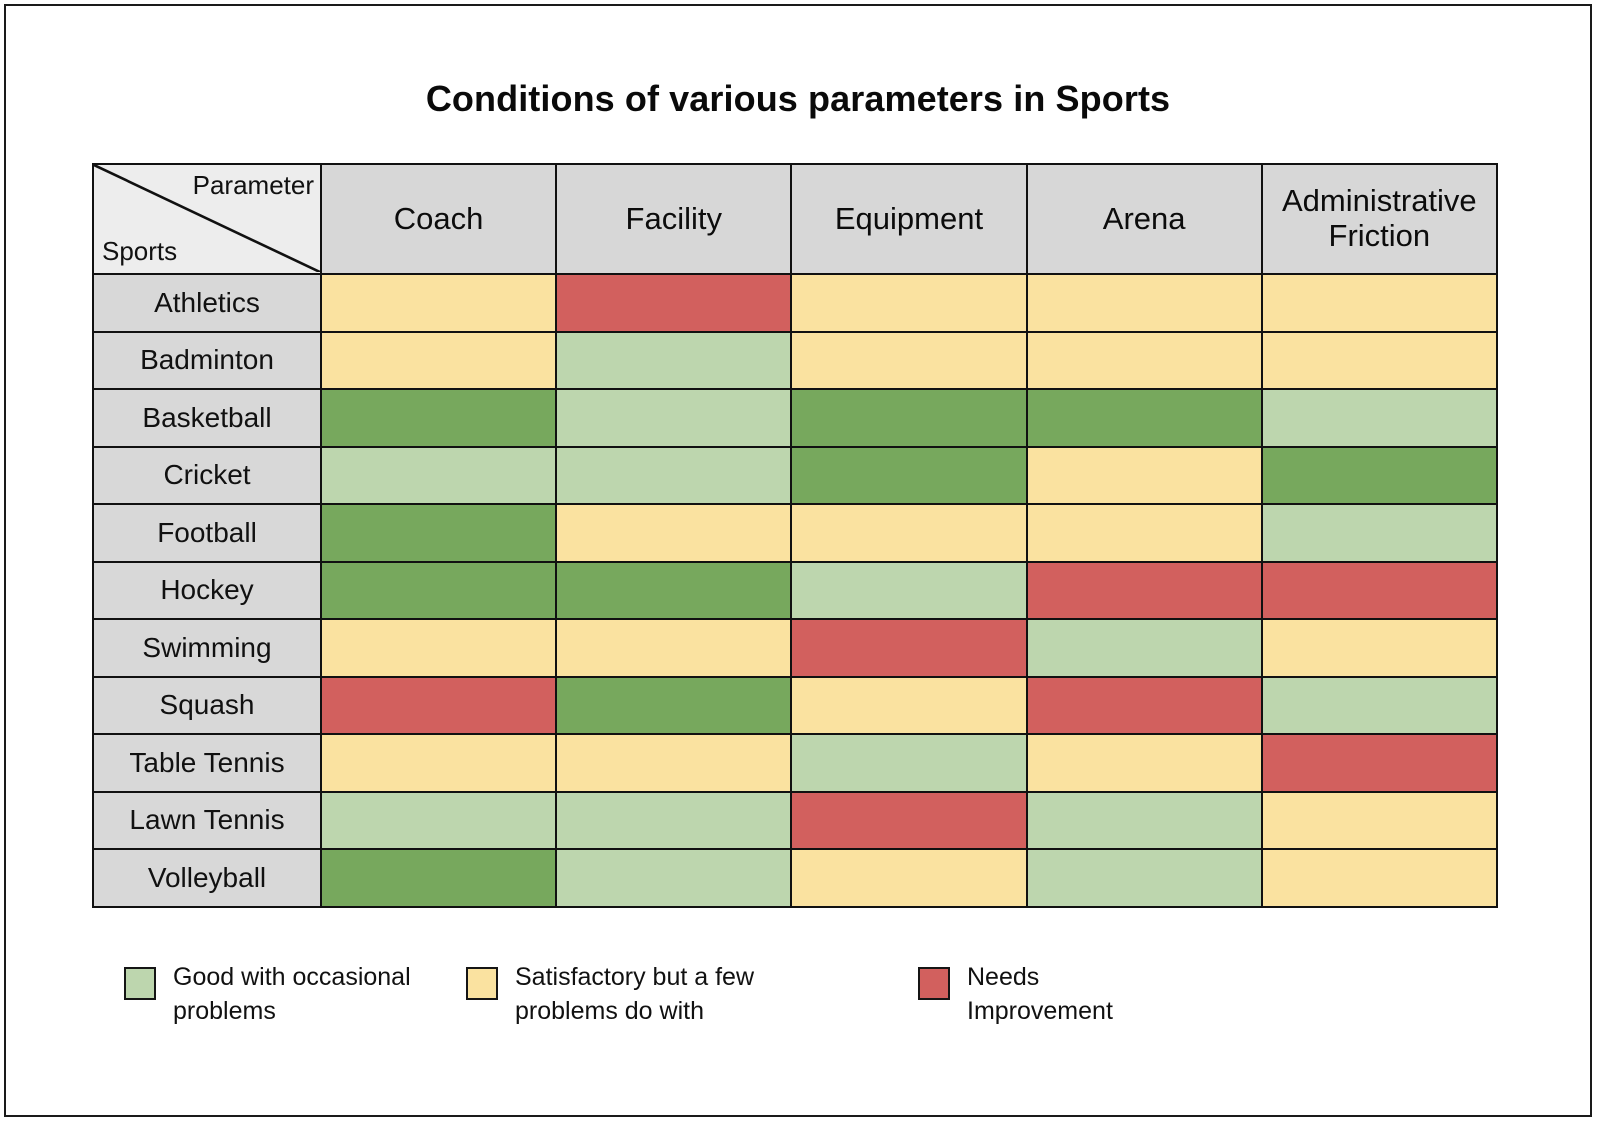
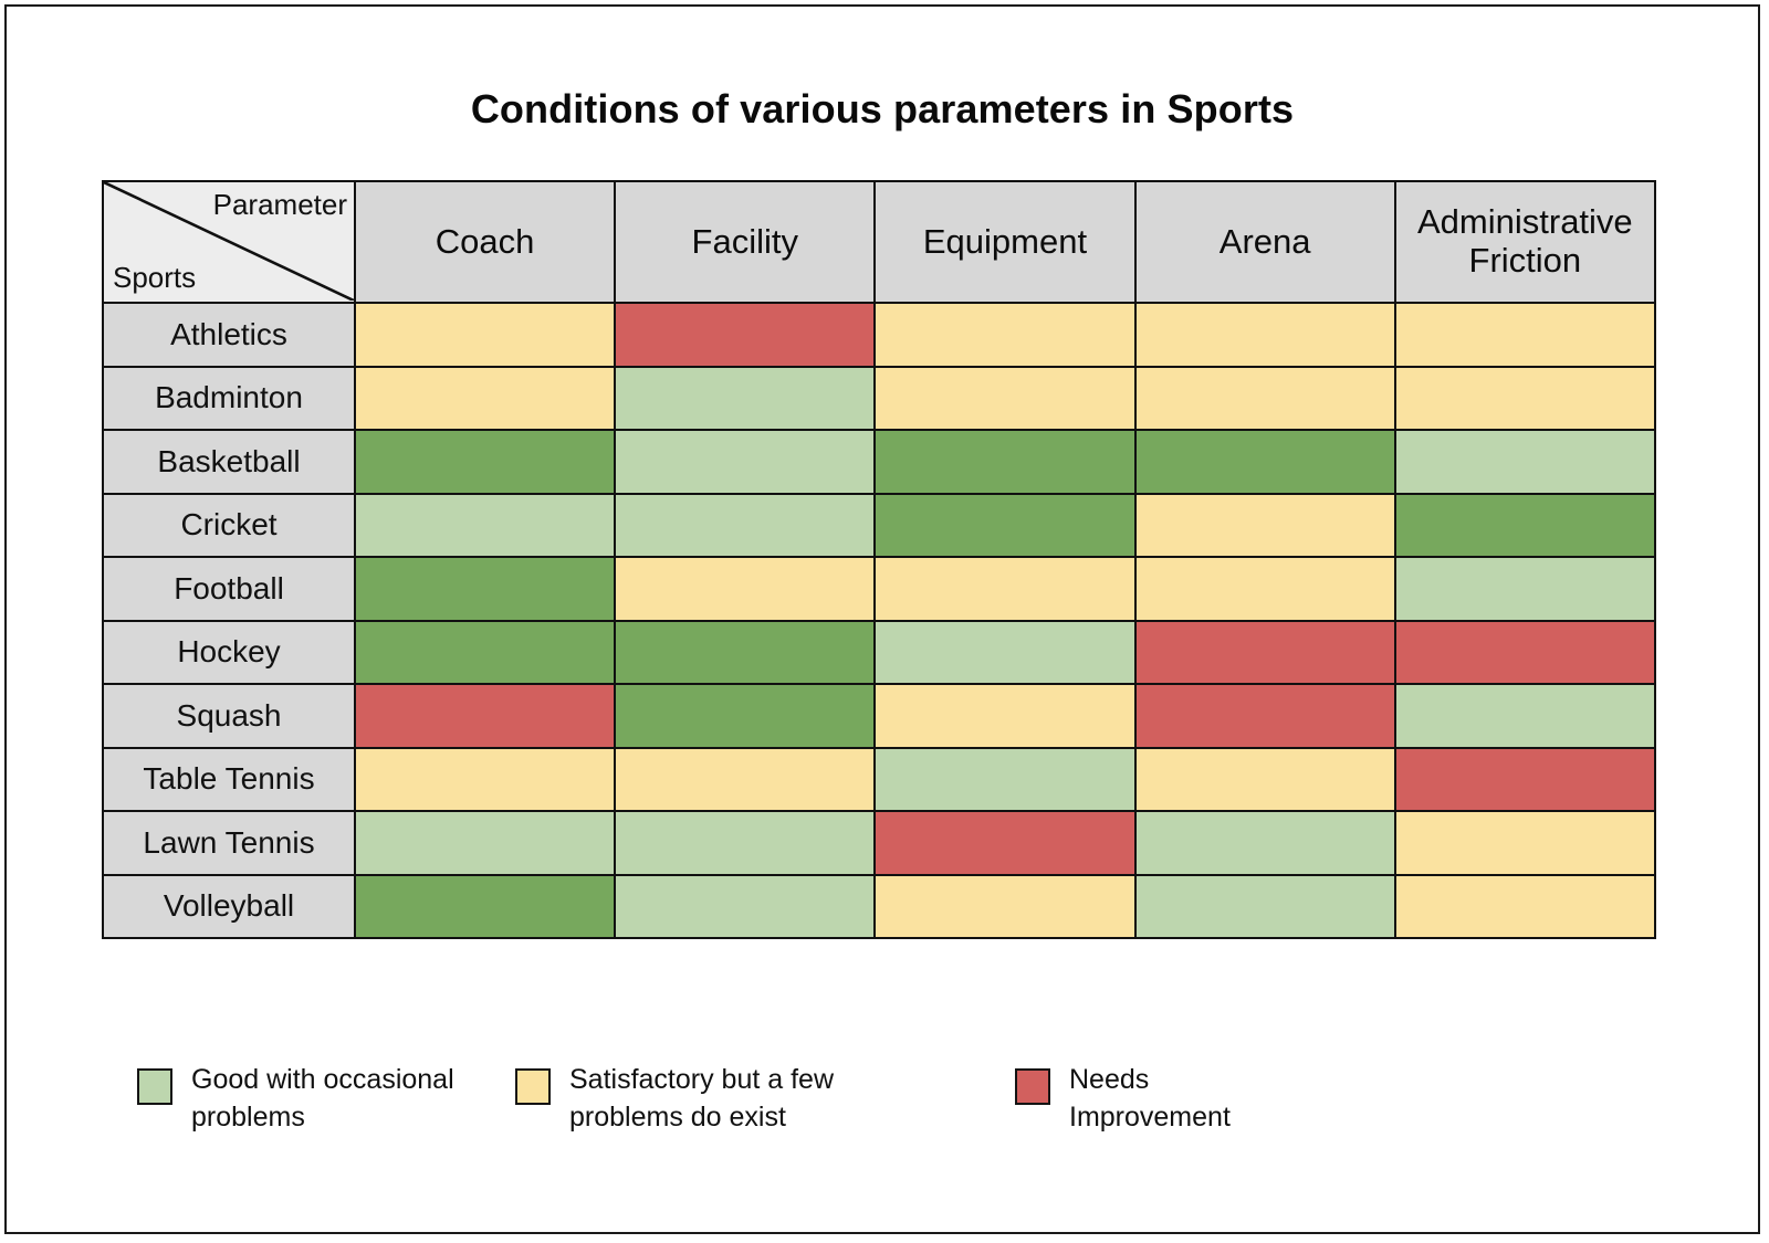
  Conditions of various parameters in Sports
  Parameter Sports	Coach	Facility	Equipment	Arena	Administrative Friction
  Athletics
  Badminton
  Basketball
  Cricket
  Football
  Hockey
- Swimming
  Squash
  Table Tennis
  Lawn Tennis
  Volleyball
  Good with occasional problems
- Satisfactory but a few problems do with
+ Satisfactory but a few problems do exist
  Needs Improvement
